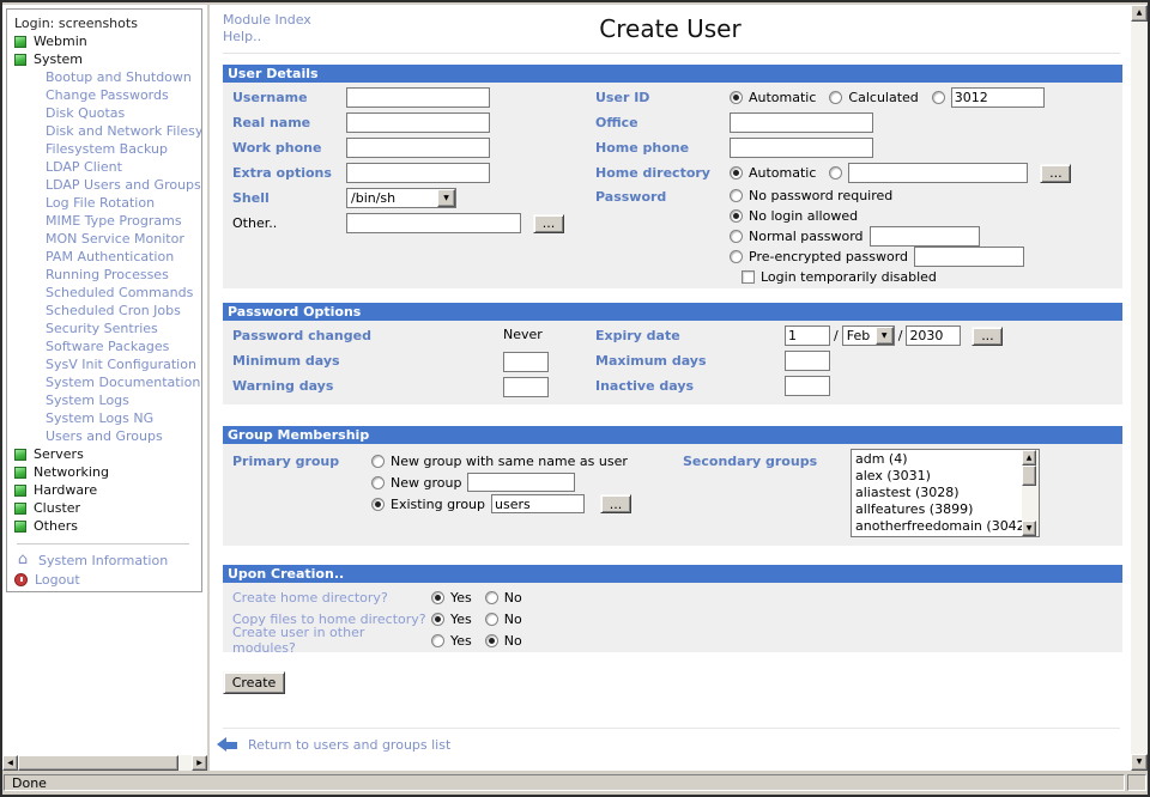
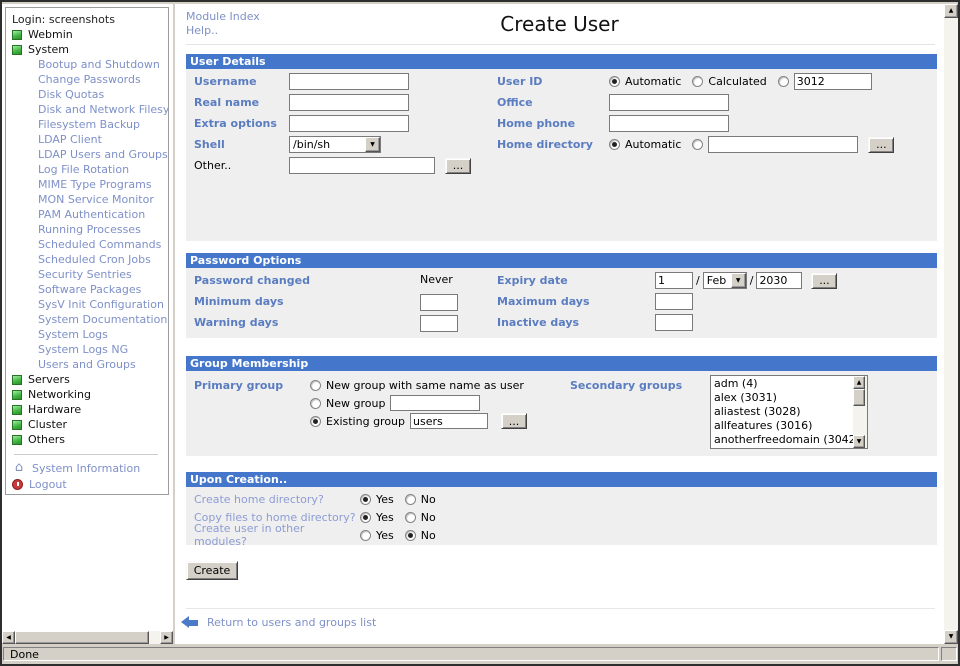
  Login: screenshots
  Webmin
  System
  Bootup and Shutdown
  Change Passwords
  Disk Quotas
  Disk and Network Filesy
  Filesystem Backup
  LDAP Client
  LDAP Users and Groups
  Log File Rotation
  MIME Type Programs
  MON Service Monitor
  PAM Authentication
  Running Processes
  Scheduled Commands
  Scheduled Cron Jobs
  Security Sentries
  Software Packages
  SysV Init Configuration
  System Documentation
  System Logs
  System Logs NG
  Users and Groups
  Servers
  Networking
  Hardware
  Cluster
  Others
  ⌂
  System Information
  Logout
  Module Index
  Help..
  Create User
  User Details
  Username
  Real name
- Work phone
  Extra options
  Shell
  /bin/sh
  Other..
  ...
  User ID
  Automatic
  Calculated
  3012
  Office
  Home phone
  Home directory
  Automatic
  ...
- Password
- No password required
- No login allowed
- Normal password
- Pre-encrypted password
- Login temporarily disabled
  Password Options
  Password changed
  Never
  Expiry date
  1
  /
  Feb
  /
  2030
  ...
  Minimum days
  Maximum days
  Warning days
  Inactive days
  Group Membership
  Primary group
  New group with same name as user
  New group
  Existing group
  users
  ...
  Secondary groups
  adm (4)
  alex (3031)
  aliastest (3028)
- allfeatures (3899)
+ allfeatures (3016)
  anotherfreedomain (304
  Upon Creation..
  Create home directory?
  Yes
  No
  Copy files to home directory?
  Yes
  No
  Create user in other modules?
  Yes
  No
  Create
  Return to users and groups list
  Done
